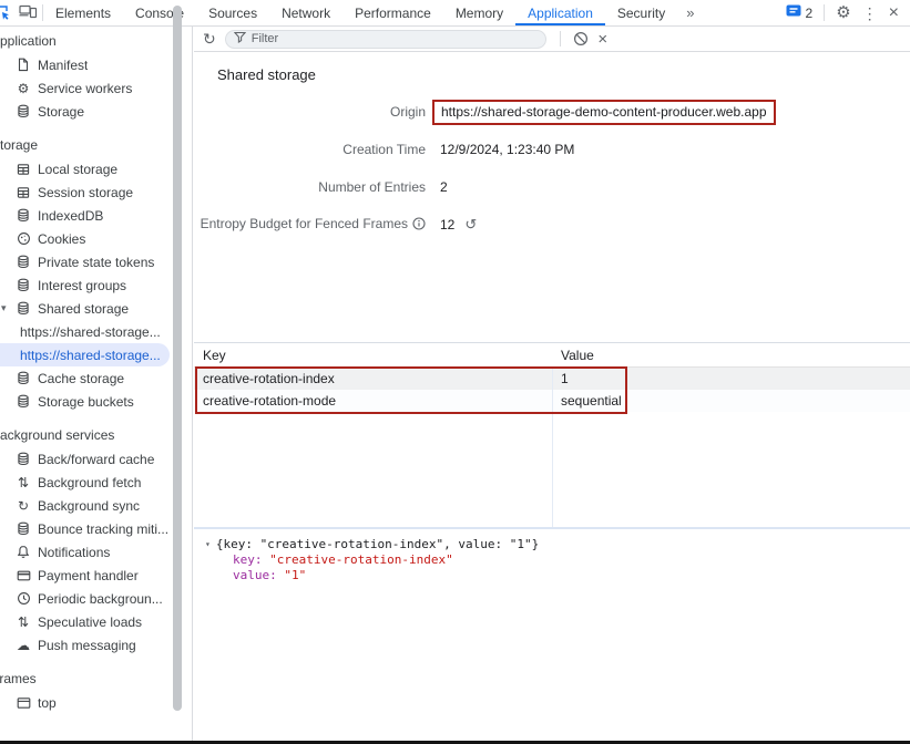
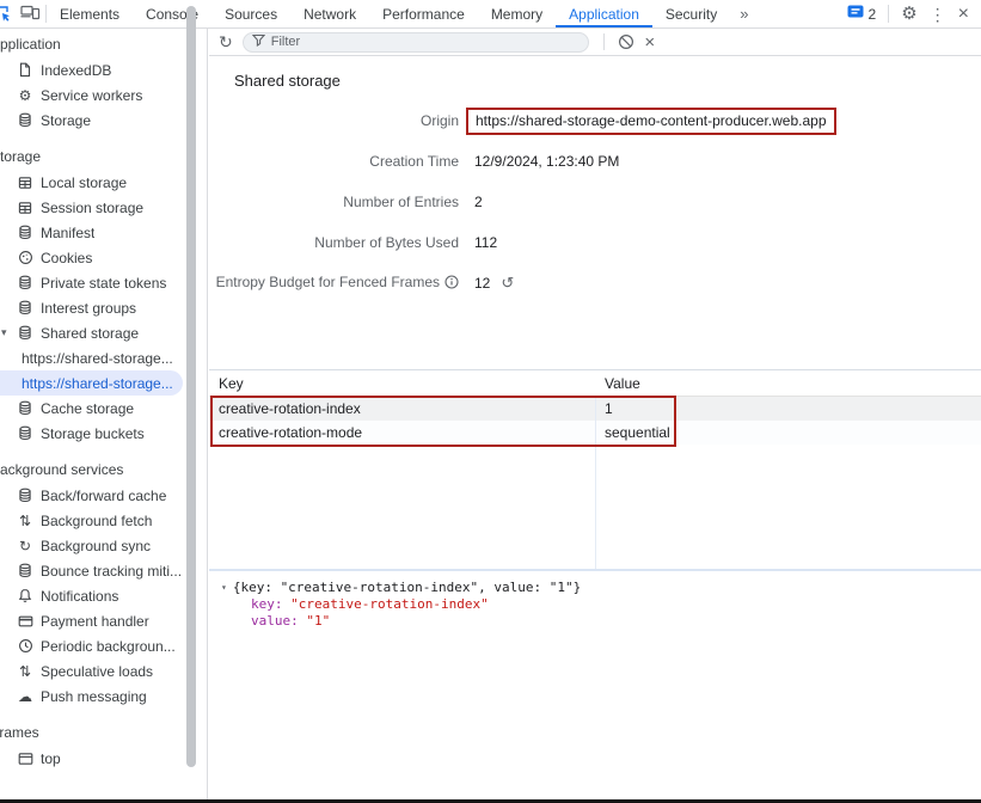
  Elements
  Conso
  Sources
  Network
  Performance
  Memory
  Application
  Security
  »
  2
  ⚙
  ⋮
  ×
  pplication
- Manifest
+ IndexedDB
  ⚙
  Service workers
  Storage
  torage
  Local storage
  Session storage
- IndexedDB
+ Manifest
  Cookies
  Private state tokens
  Interest groups
  ▾
  Shared storage
  https://shared-storage...
  https://shared-storage...
  Cache storage
  Storage buckets
  ackground services
  Back/forward cache
  ⇅
  Background fetch
  ↻
  Background sync
  Bounce tracking miti...
  Notifications
  Payment handler
  Periodic backgroun...
  ⇅
  Speculative loads
  ☁
  Push messaging
  rames
  top
  ↻
  Filter
  ×
  Shared storage
  Origin
  https://shared-storage-demo-content-producer.web.app
  Creation Time
  12/9/2024, 1:23:40 PM
  Number of Entries
  2
+ Number of Bytes Used
+ 112
  Entropy Budget for Fenced Frames
  12
  ↺
  Key
  Value
  creative-rotation-index
  1
  creative-rotation-mode
  sequential
  ▾ {key: "creative-rotation-index", value: "1"}
  key: "creative-rotation-index"
  value: "1"
